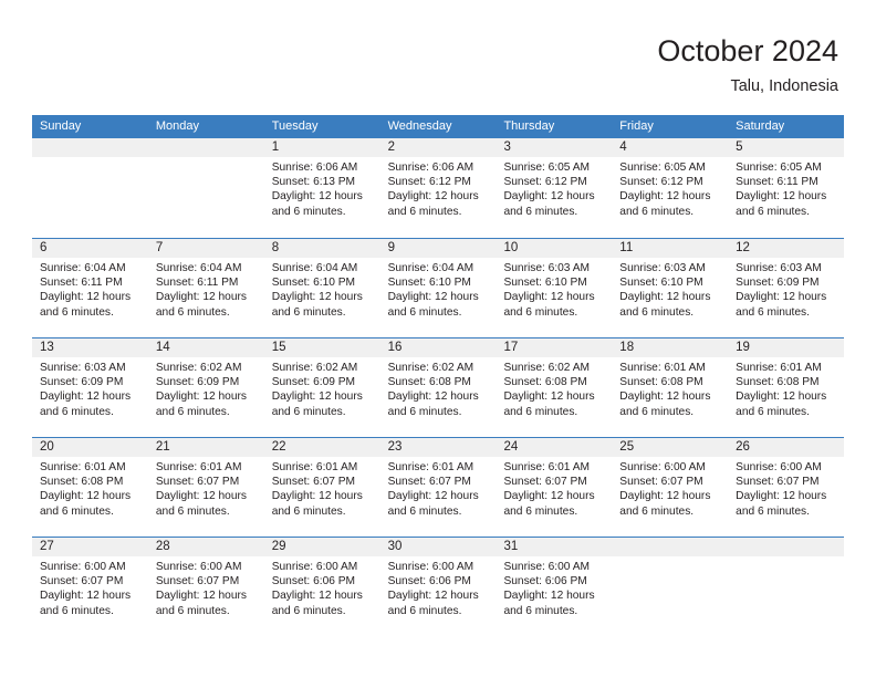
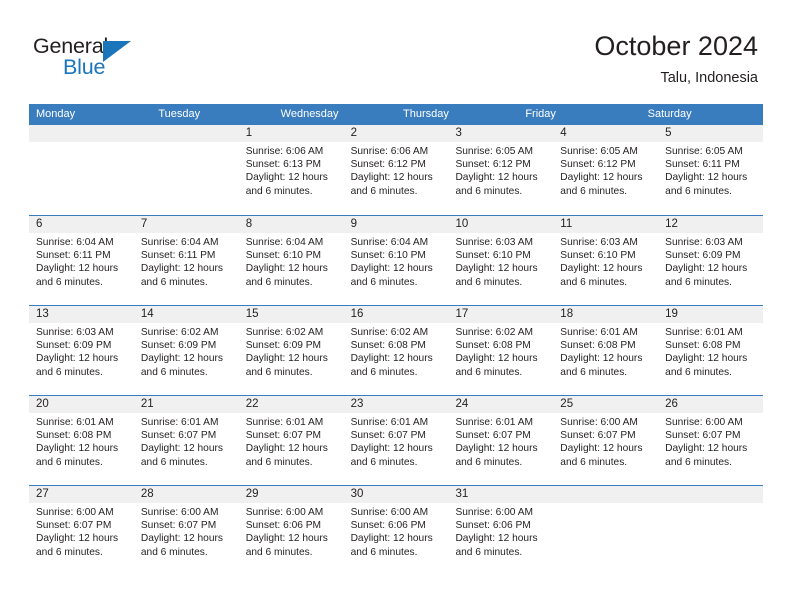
+ General
+ Blue
  October 2024
  Talu, Indonesia
- Sunday
  Monday
  Tuesday
  Wednesday
  Thursday
  Friday
  Saturday
  1
  Sunrise: 6:06 AM
  Sunset: 6:13 PM
  Daylight: 12 hours
  and 6 minutes.
  2
  Sunrise: 6:06 AM
  Sunset: 6:12 PM
  Daylight: 12 hours
  and 6 minutes.
  3
  Sunrise: 6:05 AM
  Sunset: 6:12 PM
  Daylight: 12 hours
  and 6 minutes.
  4
  Sunrise: 6:05 AM
  Sunset: 6:12 PM
  Daylight: 12 hours
  and 6 minutes.
  5
  Sunrise: 6:05 AM
  Sunset: 6:11 PM
  Daylight: 12 hours
  and 6 minutes.
  6
  Sunrise: 6:04 AM
  Sunset: 6:11 PM
  Daylight: 12 hours
  and 6 minutes.
  7
  Sunrise: 6:04 AM
  Sunset: 6:11 PM
  Daylight: 12 hours
  and 6 minutes.
  8
  Sunrise: 6:04 AM
  Sunset: 6:10 PM
  Daylight: 12 hours
  and 6 minutes.
  9
  Sunrise: 6:04 AM
  Sunset: 6:10 PM
  Daylight: 12 hours
  and 6 minutes.
  10
  Sunrise: 6:03 AM
  Sunset: 6:10 PM
  Daylight: 12 hours
  and 6 minutes.
  11
  Sunrise: 6:03 AM
  Sunset: 6:10 PM
  Daylight: 12 hours
  and 6 minutes.
  12
  Sunrise: 6:03 AM
  Sunset: 6:09 PM
  Daylight: 12 hours
  and 6 minutes.
  13
  Sunrise: 6:03 AM
  Sunset: 6:09 PM
  Daylight: 12 hours
  and 6 minutes.
  14
  Sunrise: 6:02 AM
  Sunset: 6:09 PM
  Daylight: 12 hours
  and 6 minutes.
  15
  Sunrise: 6:02 AM
  Sunset: 6:09 PM
  Daylight: 12 hours
  and 6 minutes.
  16
  Sunrise: 6:02 AM
  Sunset: 6:08 PM
  Daylight: 12 hours
  and 6 minutes.
  17
  Sunrise: 6:02 AM
  Sunset: 6:08 PM
  Daylight: 12 hours
  and 6 minutes.
  18
  Sunrise: 6:01 AM
  Sunset: 6:08 PM
  Daylight: 12 hours
  and 6 minutes.
  19
  Sunrise: 6:01 AM
  Sunset: 6:08 PM
  Daylight: 12 hours
  and 6 minutes.
  20
  Sunrise: 6:01 AM
  Sunset: 6:08 PM
  Daylight: 12 hours
  and 6 minutes.
  21
  Sunrise: 6:01 AM
  Sunset: 6:07 PM
  Daylight: 12 hours
  and 6 minutes.
  22
  Sunrise: 6:01 AM
  Sunset: 6:07 PM
  Daylight: 12 hours
  and 6 minutes.
  23
  Sunrise: 6:01 AM
  Sunset: 6:07 PM
  Daylight: 12 hours
  and 6 minutes.
  24
  Sunrise: 6:01 AM
  Sunset: 6:07 PM
  Daylight: 12 hours
  and 6 minutes.
  25
  Sunrise: 6:00 AM
  Sunset: 6:07 PM
  Daylight: 12 hours
  and 6 minutes.
  26
  Sunrise: 6:00 AM
  Sunset: 6:07 PM
  Daylight: 12 hours
  and 6 minutes.
  27
  Sunrise: 6:00 AM
  Sunset: 6:07 PM
  Daylight: 12 hours
  and 6 minutes.
  28
  Sunrise: 6:00 AM
  Sunset: 6:07 PM
  Daylight: 12 hours
  and 6 minutes.
  29
  Sunrise: 6:00 AM
  Sunset: 6:06 PM
  Daylight: 12 hours
  and 6 minutes.
  30
  Sunrise: 6:00 AM
  Sunset: 6:06 PM
  Daylight: 12 hours
  and 6 minutes.
  31
  Sunrise: 6:00 AM
  Sunset: 6:06 PM
  Daylight: 12 hours
  and 6 minutes.
